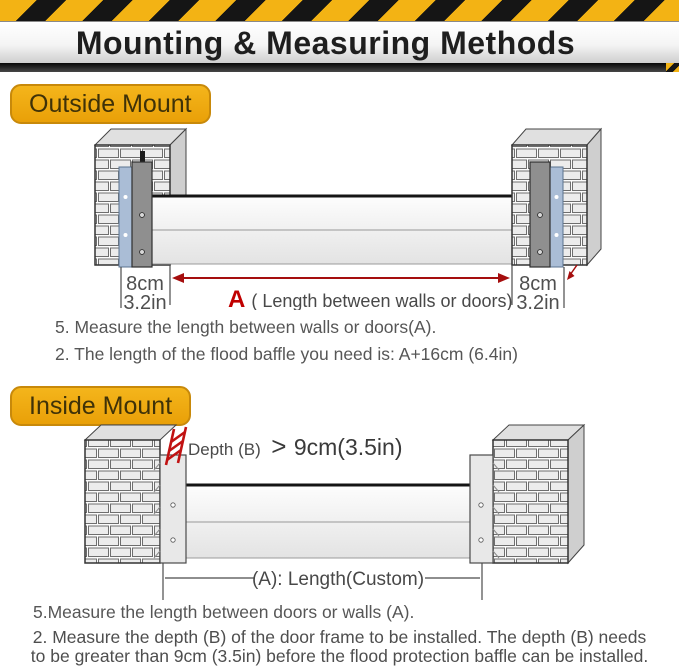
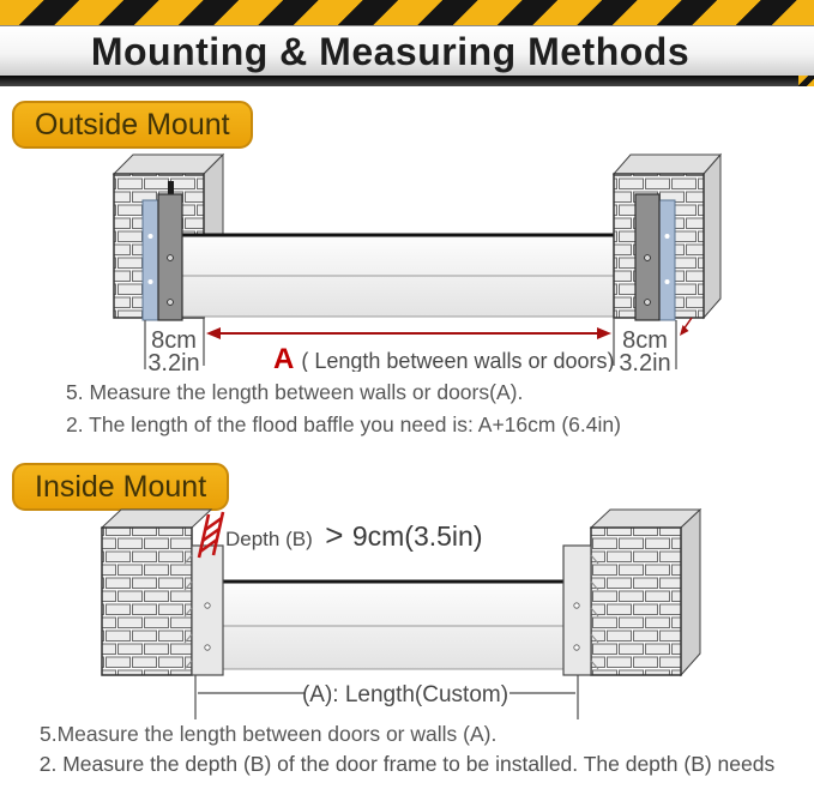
  Mounting & Measuring Methods
  Outside Mount
  8cm
  3.2in
  8cm
  3.2in
  A ( Length between walls or doors)
  5. Measure the length between walls or doors(A).
  2. The length of the flood baffle you need is: A+16cm (6.4in)
  Inside Mount
  Depth (B) > 9cm(3.5in)
  (A): Length(Custom)
  5.Measure the length between doors or walls (A).
  2. Measure the depth (B) of the door frame to be installed. The depth (B) needs
- to be greater than 9cm (3.5in) before the flood protection baffle can be installed.
